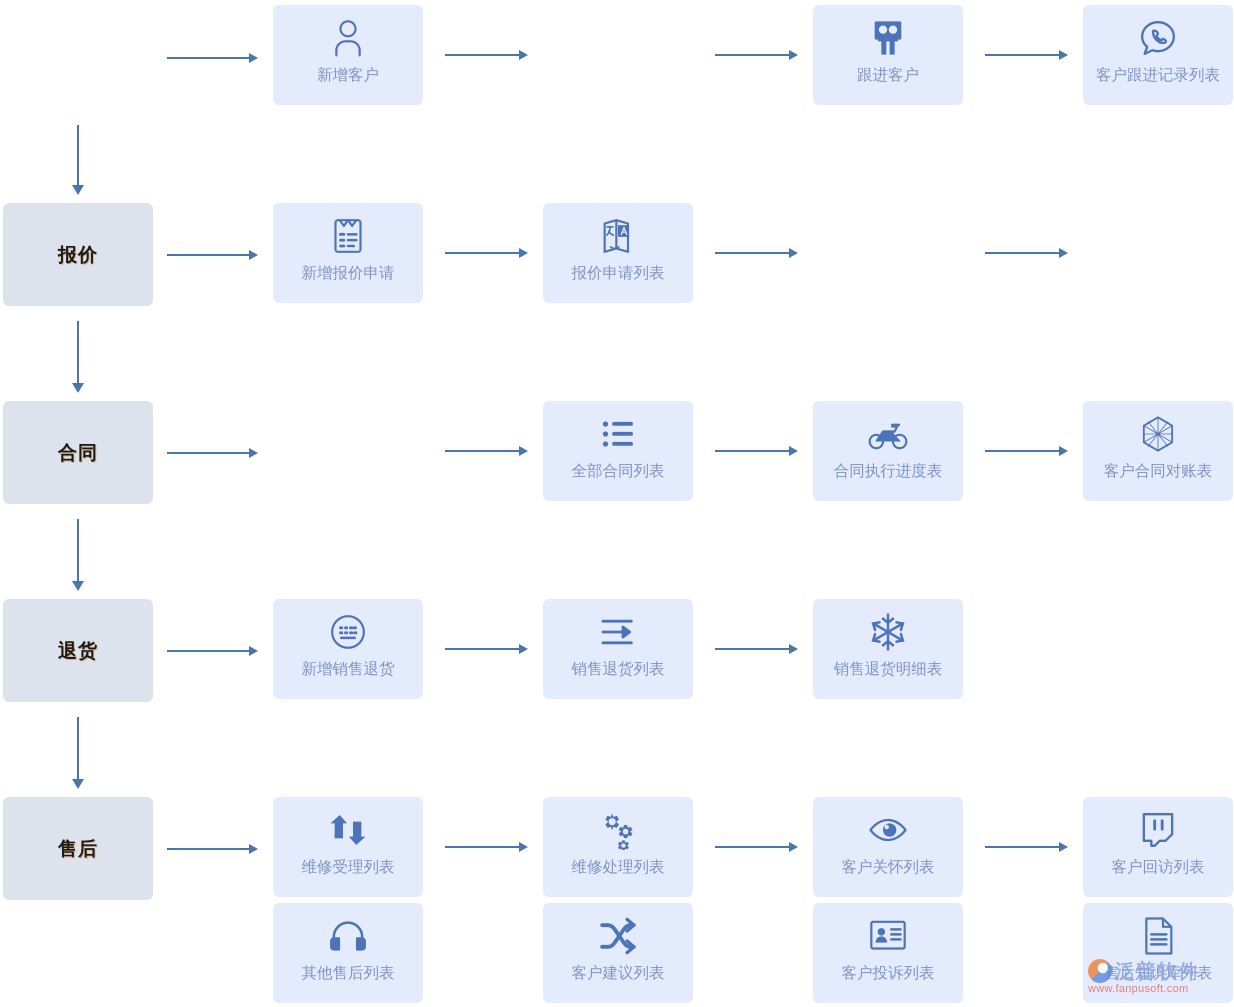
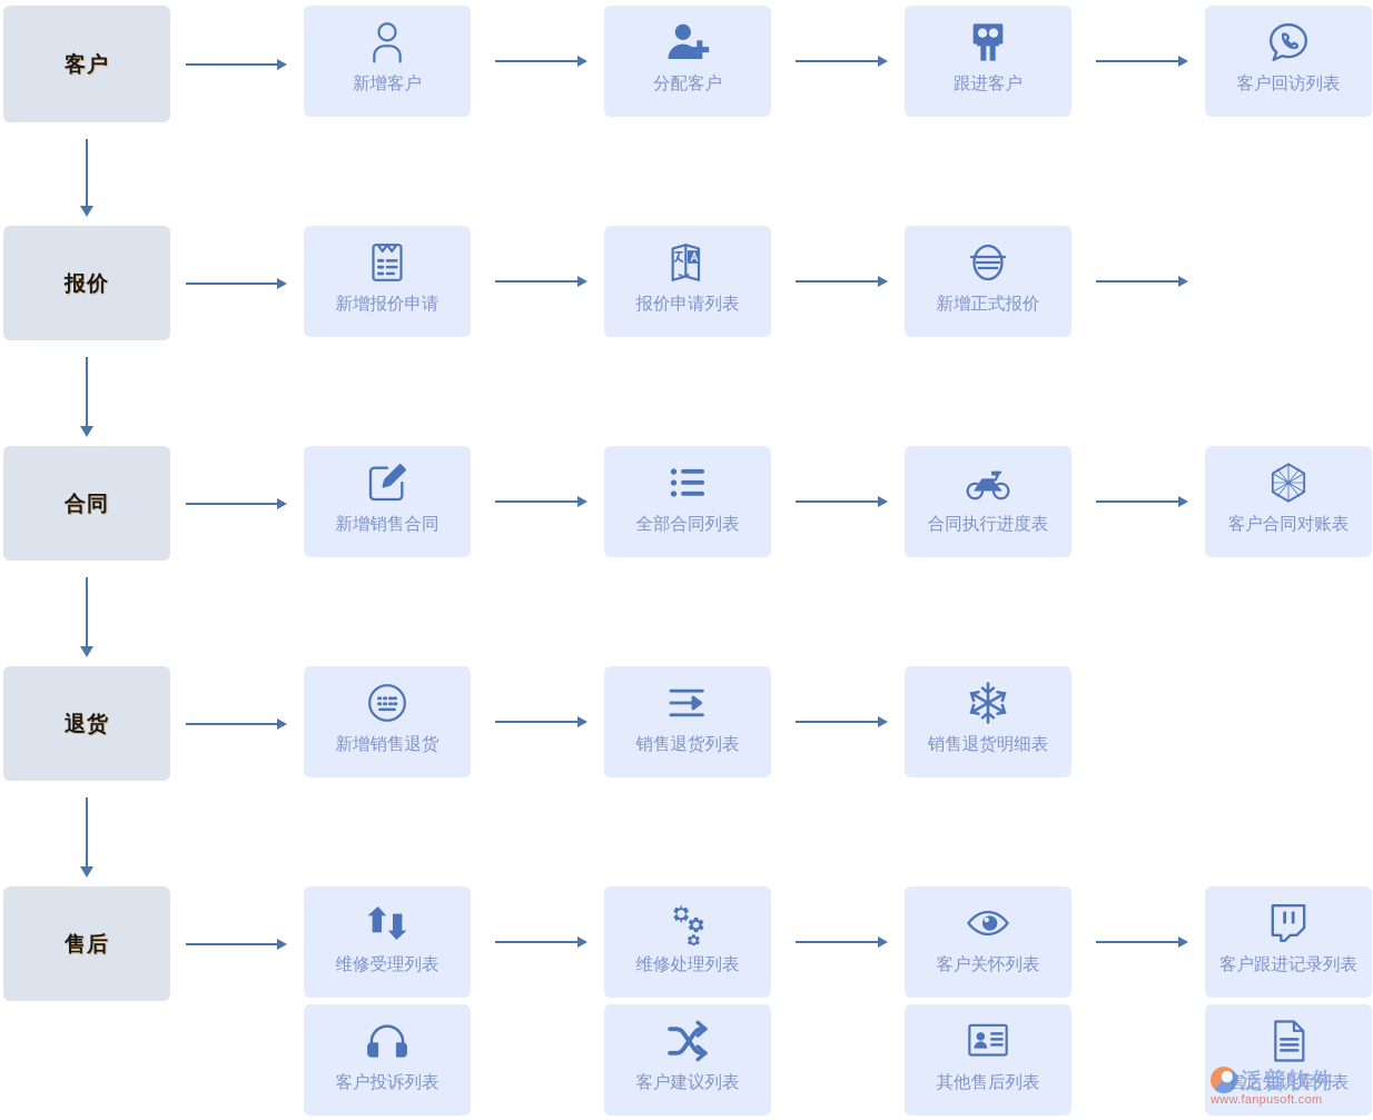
+ 客户
  新增客户
+ 分配客户
  跟进客户
- 客户跟进记录列表
+ 客户回访列表
  报价
  新增报价申请
  报价申请列表
+ 新增正式报价
  合同
+ 新增销售合同
  全部合同列表
  合同执行进度表
  客户合同对账表
  退货
  新增销售退货
  销售退货列表
  销售退货明细表
  售后
  维修受理列表
  维修处理列表
  客户关怀列表
- 客户回访列表
+ 客户跟进记录列表
- 其他售后列表
+ 客户投诉列表
  客户建议列表
- 客户投诉列表
+ 其他售后列表
  售后知识库列表
  泛普软件
  www.fanpusoft.com
